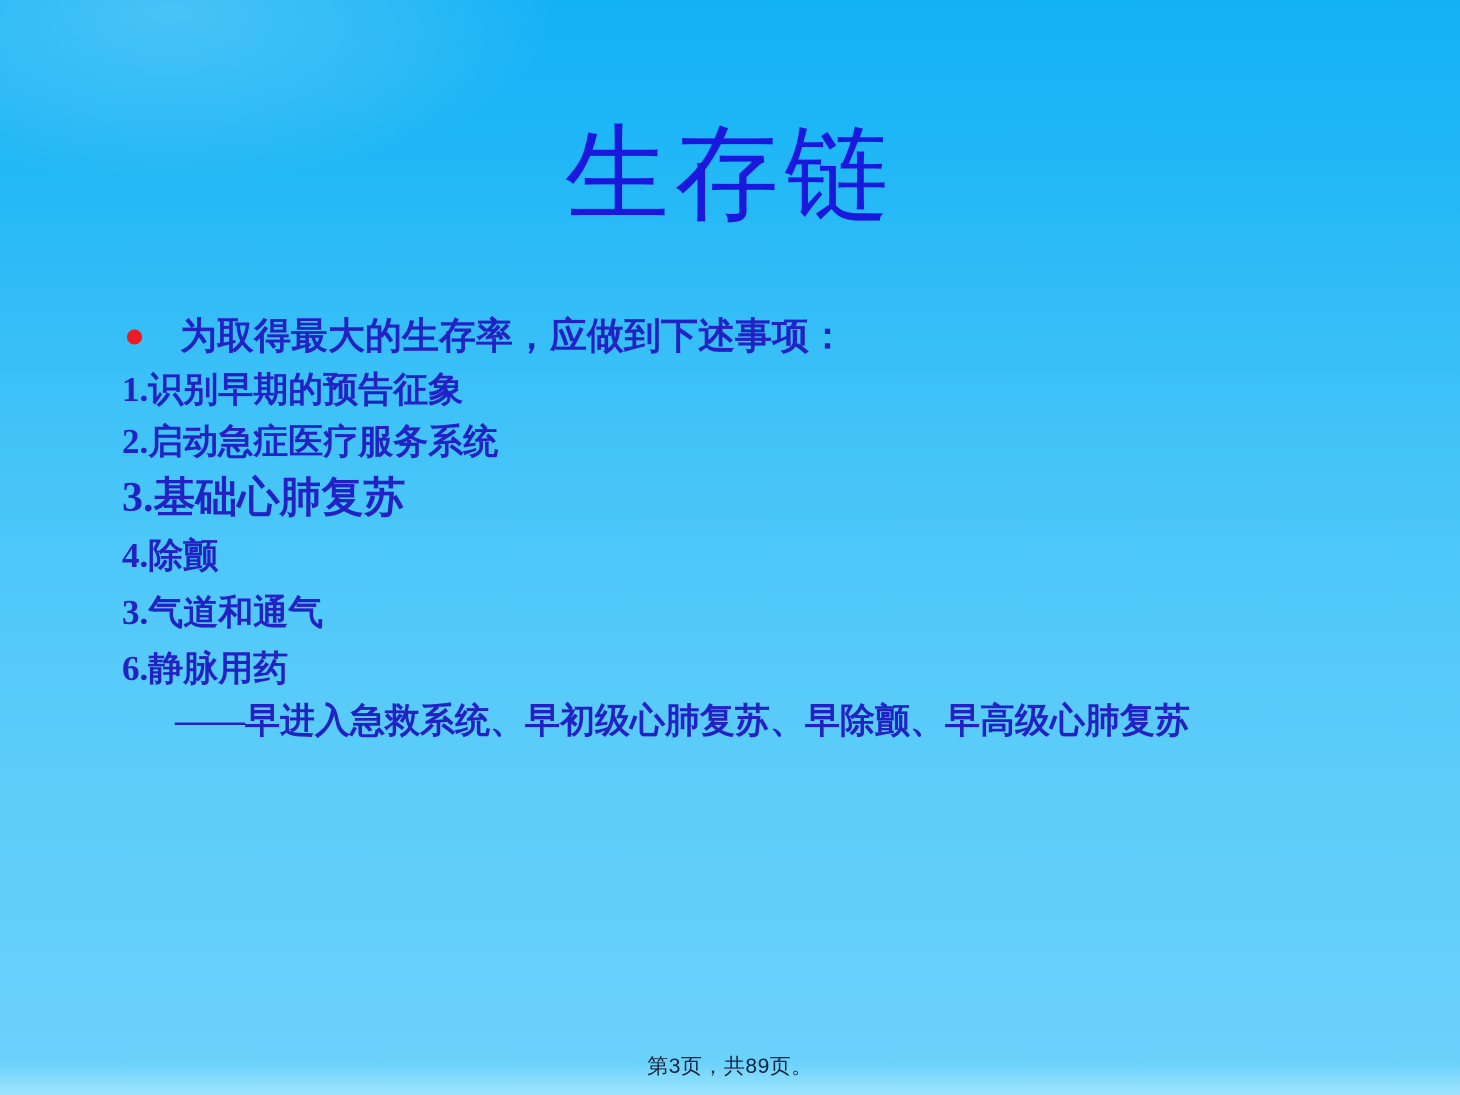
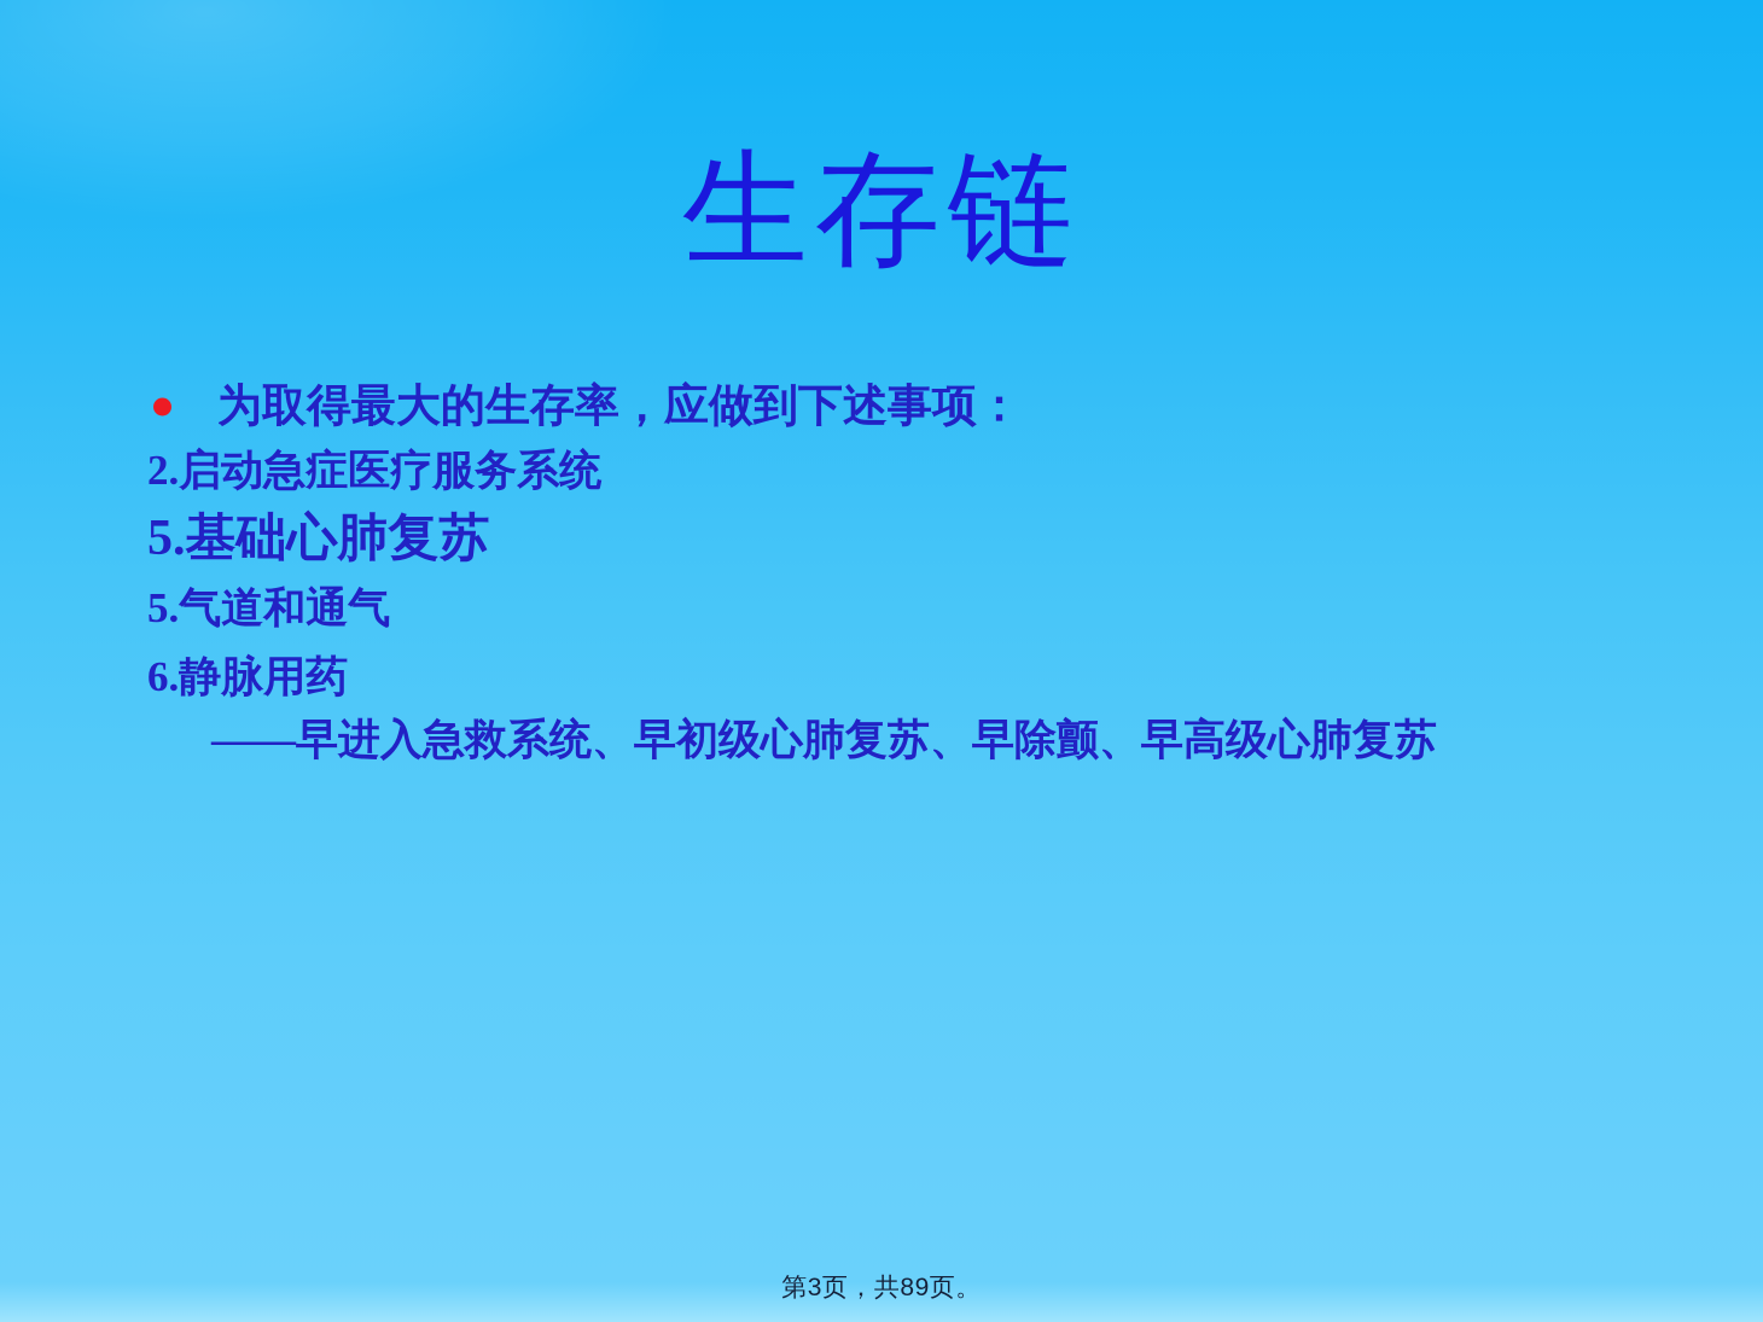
  生存链
  为取得最大的生存率，应做到下述事项：
- 1.识别早期的预告征象
  2.启动急症医疗服务系统
- 3.基础心肺复苏
+ 5.基础心肺复苏
- 4.除颤
- 3.气道和通气
+ 5.气道和通气
  6.静脉用药
  ——早进入急救系统、早初级心肺复苏、早除颤、早高级心肺复苏
  第3页，共89页。
